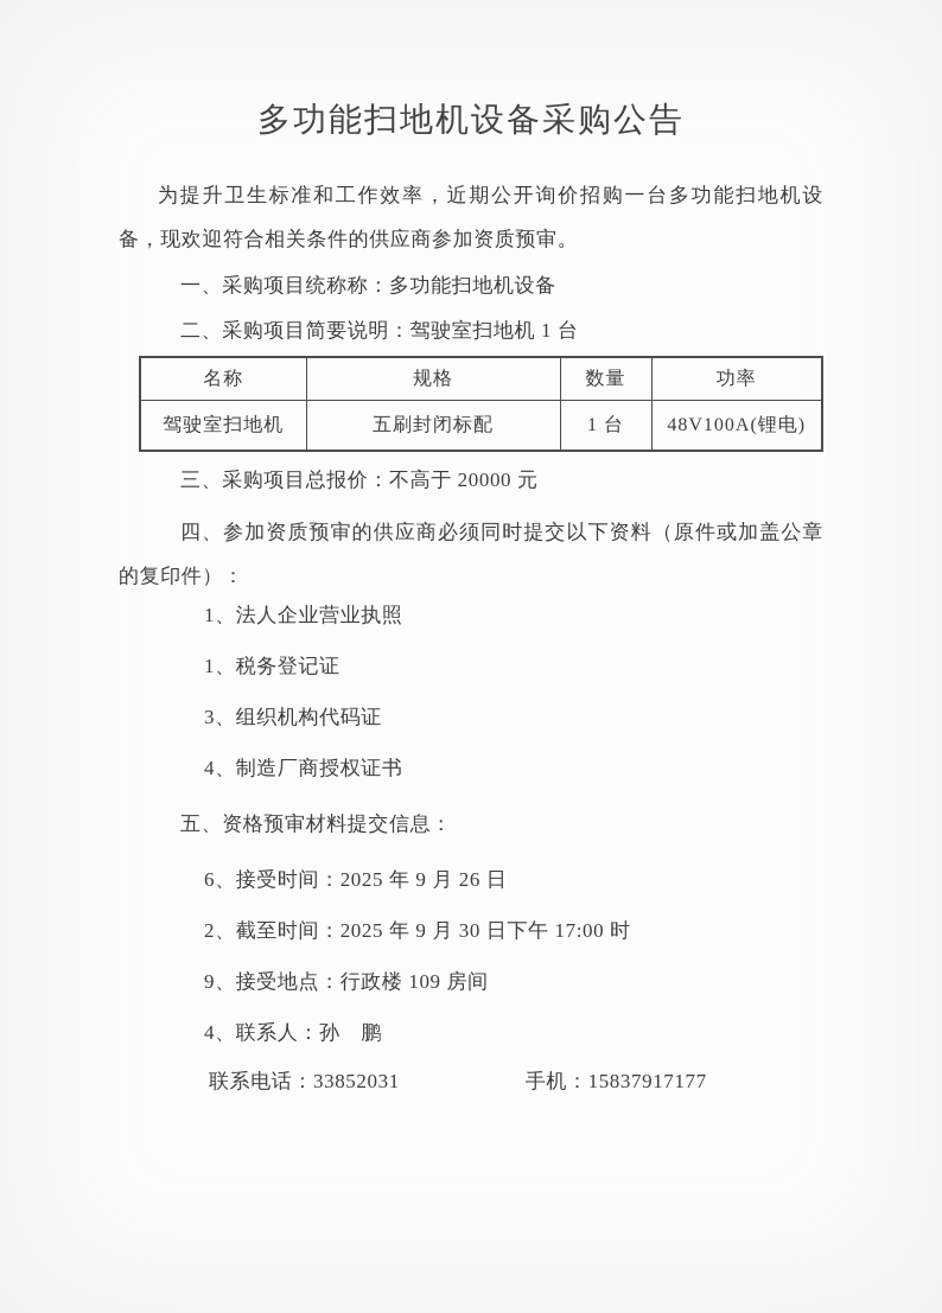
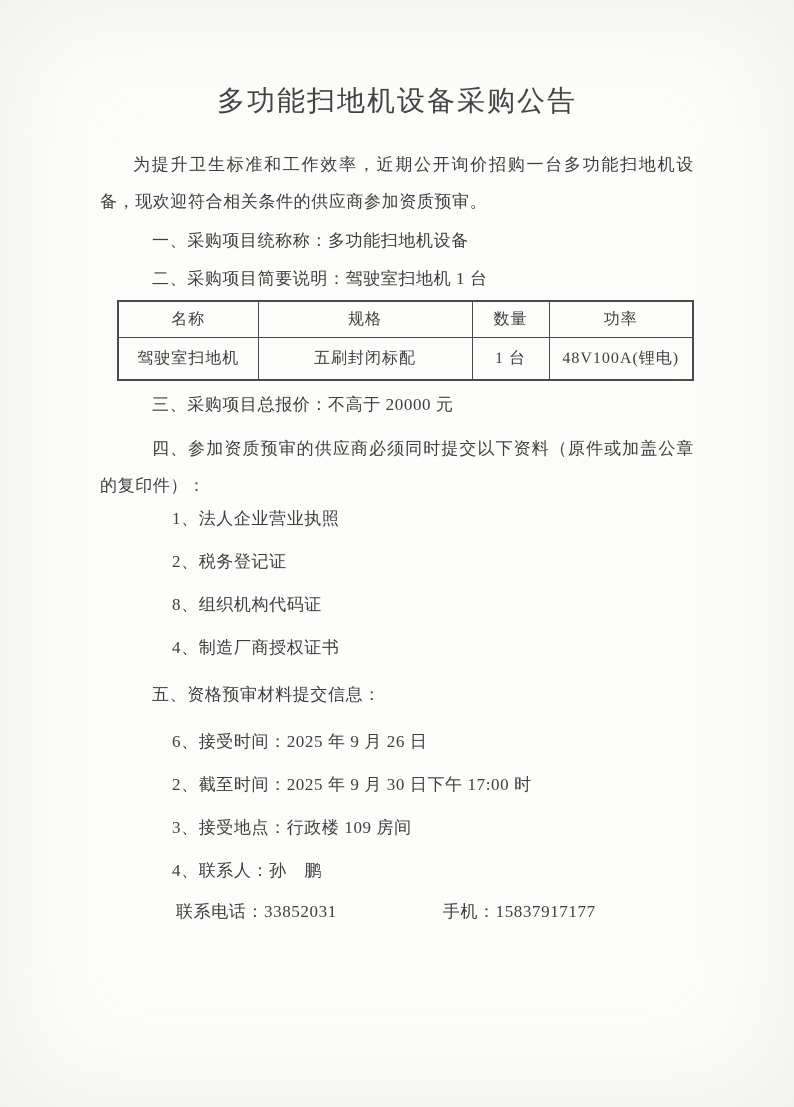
  多功能扫地机设备采购公告
  为提升卫生标准和工作效率，近期公开询价招购一台多功能扫地机设备，现欢迎符合相关条件的供应商参加资质预审。
  一、采购项目统称称：多功能扫地机设备
  二、采购项目简要说明：驾驶室扫地机 1 台
  名称	规格	数量	功率
  驾驶室扫地机	五刷封闭标配	1 台	48V100A(锂电)
  三、采购项目总报价：不高于 20000 元
  四、参加资质预审的供应商必须同时提交以下资料（原件或加盖公章的复印件）：
  1、法人企业营业执照
- 1、税务登记证
+ 2、税务登记证
- 3、组织机构代码证
+ 8、组织机构代码证
  4、制造厂商授权证书
  五、资格预审材料提交信息：
  6、接受时间：2025 年 9 月 26 日
  2、截至时间：2025 年 9 月 30 日下午 17:00 时
- 9、接受地点：行政楼 109 房间
+ 3、接受地点：行政楼 109 房间
  4、联系人：孙 鹏
  联系电话：33852031 手机：15837917177
